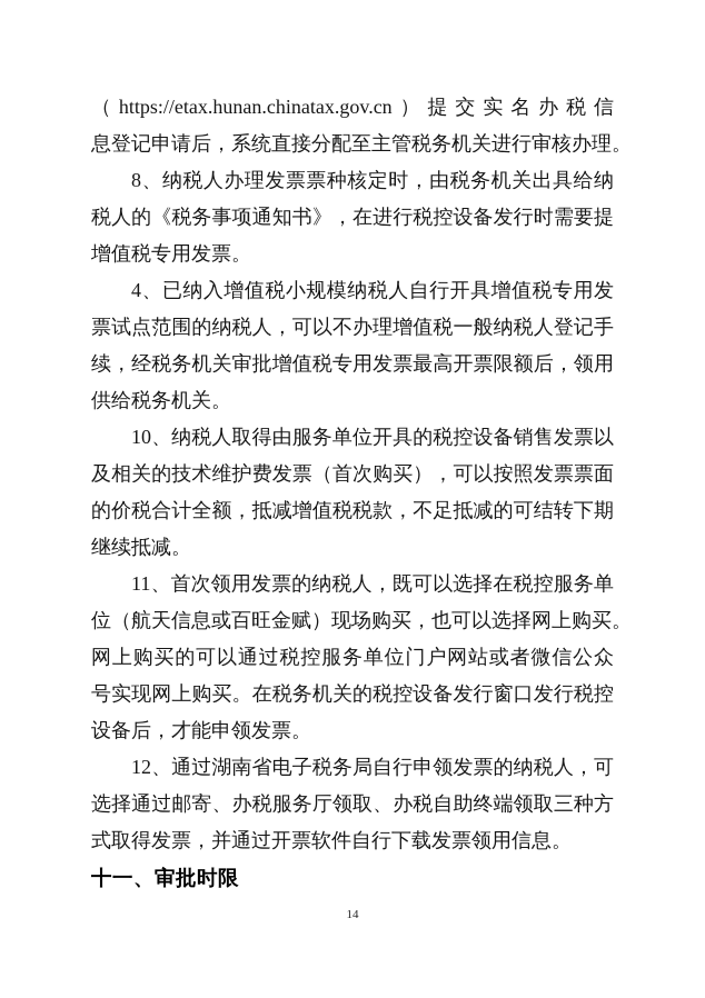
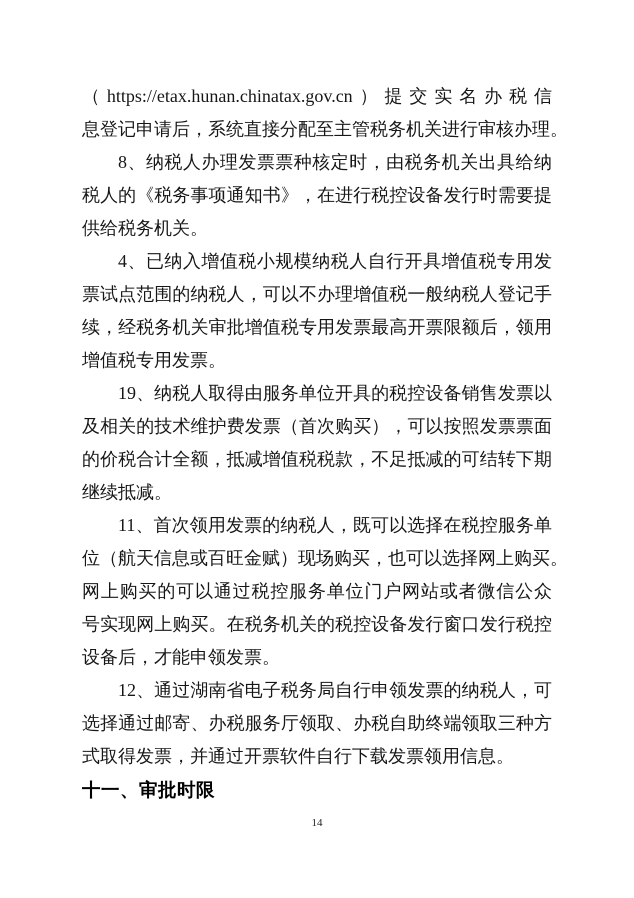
  （https://etax.hunan.chinatax.gov.cn）提交实名办税信
  息登记申请后，系统直接分配至主管税务机关进行审核办理。
  8、纳税人办理发票票种核定时，由税务机关出具给纳
  税人的《税务事项通知书》，在进行税控设备发行时需要提
- 增值税专用发票。
+ 供给税务机关。
  4、已纳入增值税小规模纳税人自行开具增值税专用发
  票试点范围的纳税人，可以不办理增值税一般纳税人登记手
  续，经税务机关审批增值税专用发票最高开票限额后，领用
- 供给税务机关。
+ 增值税专用发票。
- 10、纳税人取得由服务单位开具的税控设备销售发票以
+ 19、纳税人取得由服务单位开具的税控设备销售发票以
  及相关的技术维护费发票（首次购买），可以按照发票票面
  的价税合计全额，抵减增值税税款，不足抵减的可结转下期
  继续抵减。
  11、首次领用发票的纳税人，既可以选择在税控服务单
  位（航天信息或百旺金赋）现场购买，也可以选择网上购买。
  网上购买的可以通过税控服务单位门户网站或者微信公众
  号实现网上购买。在税务机关的税控设备发行窗口发行税控
  设备后，才能申领发票。
  12、通过湖南省电子税务局自行申领发票的纳税人，可
  选择通过邮寄、办税服务厅领取、办税自助终端领取三种方
  式取得发票，并通过开票软件自行下载发票领用信息。
  十一、审批时限
  14
